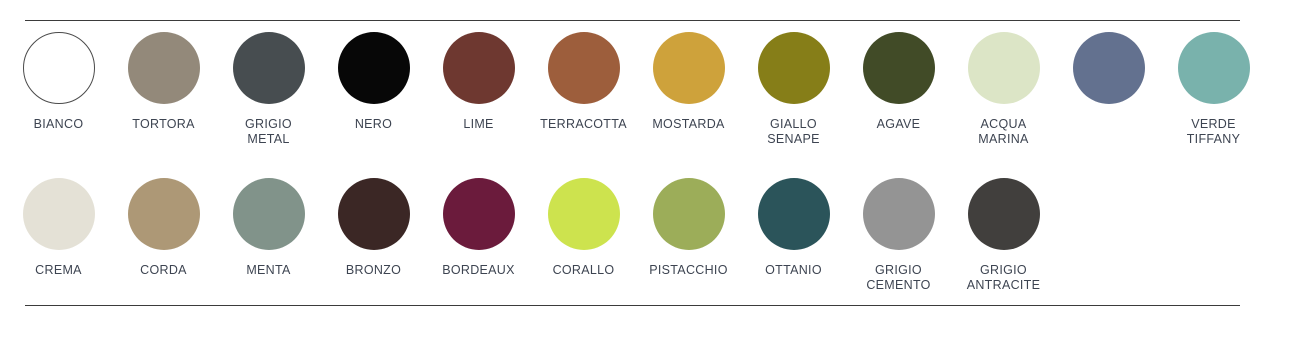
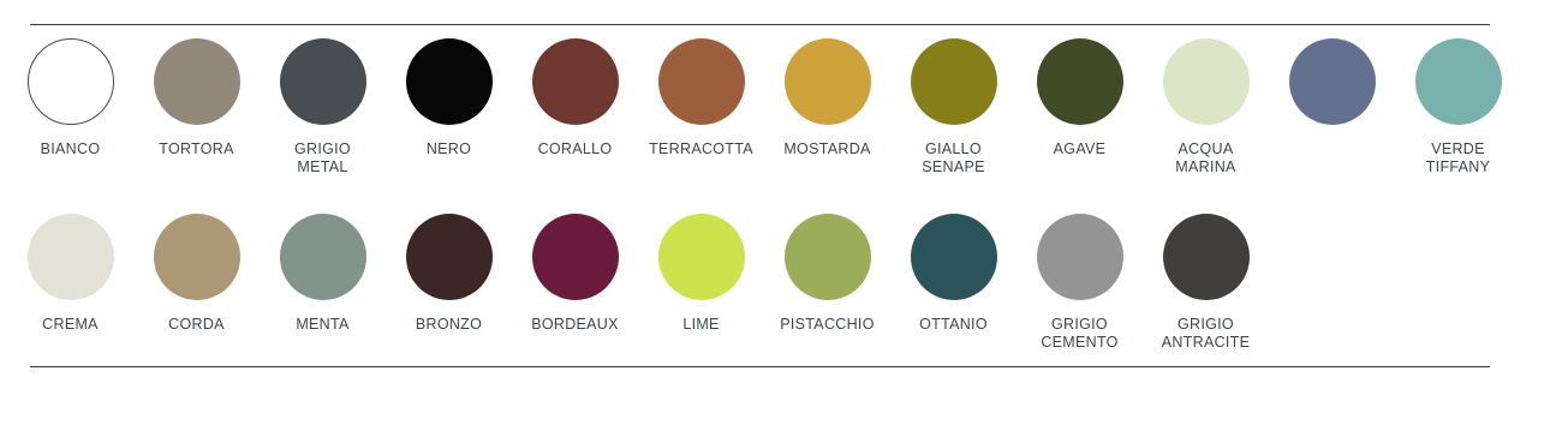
  BIANCO
  TORTORA
  GRIGIO
  METAL
  NERO
- LIME
+ CORALLO
  TERRACOTTA
  MOSTARDA
  GIALLO
  SENAPE
  AGAVE
  ACQUA
  MARINA
  VERDE
  TIFFANY
  CREMA
  CORDA
  MENTA
  BRONZO
  BORDEAUX
- CORALLO
+ LIME
  PISTACCHIO
  OTTANIO
  GRIGIO
  CEMENTO
  GRIGIO
  ANTRACITE
